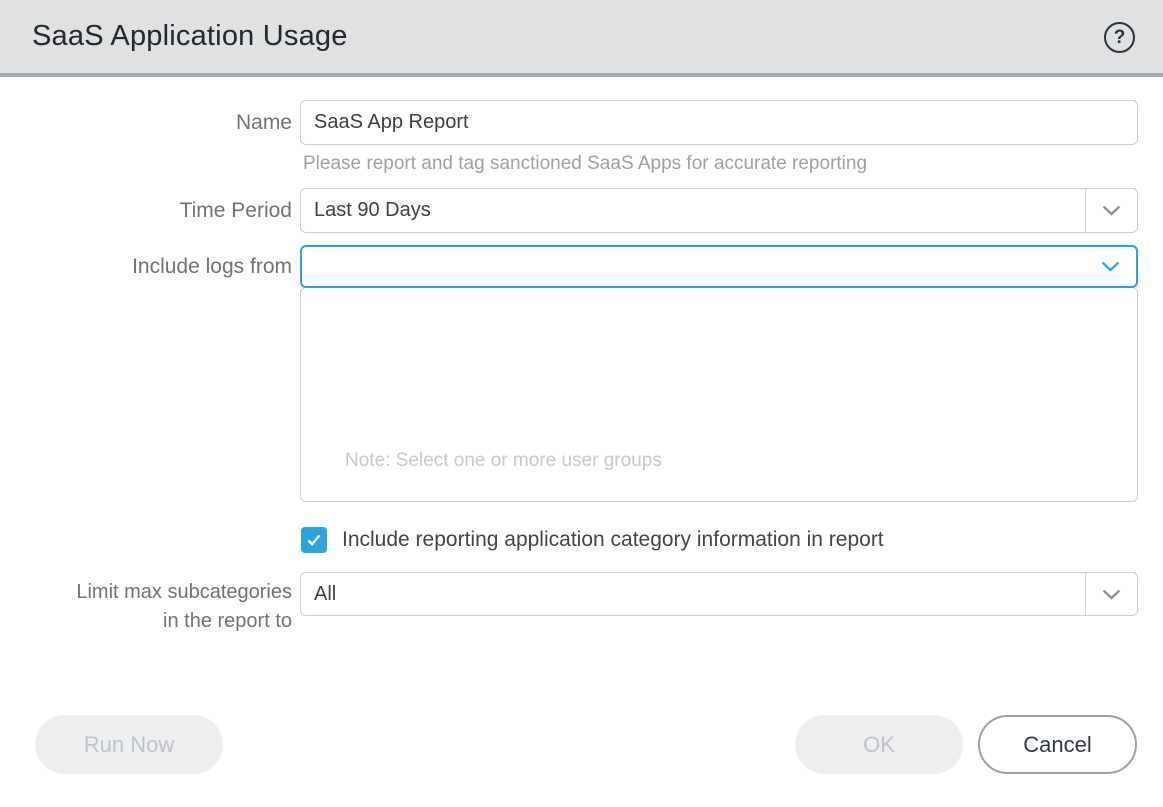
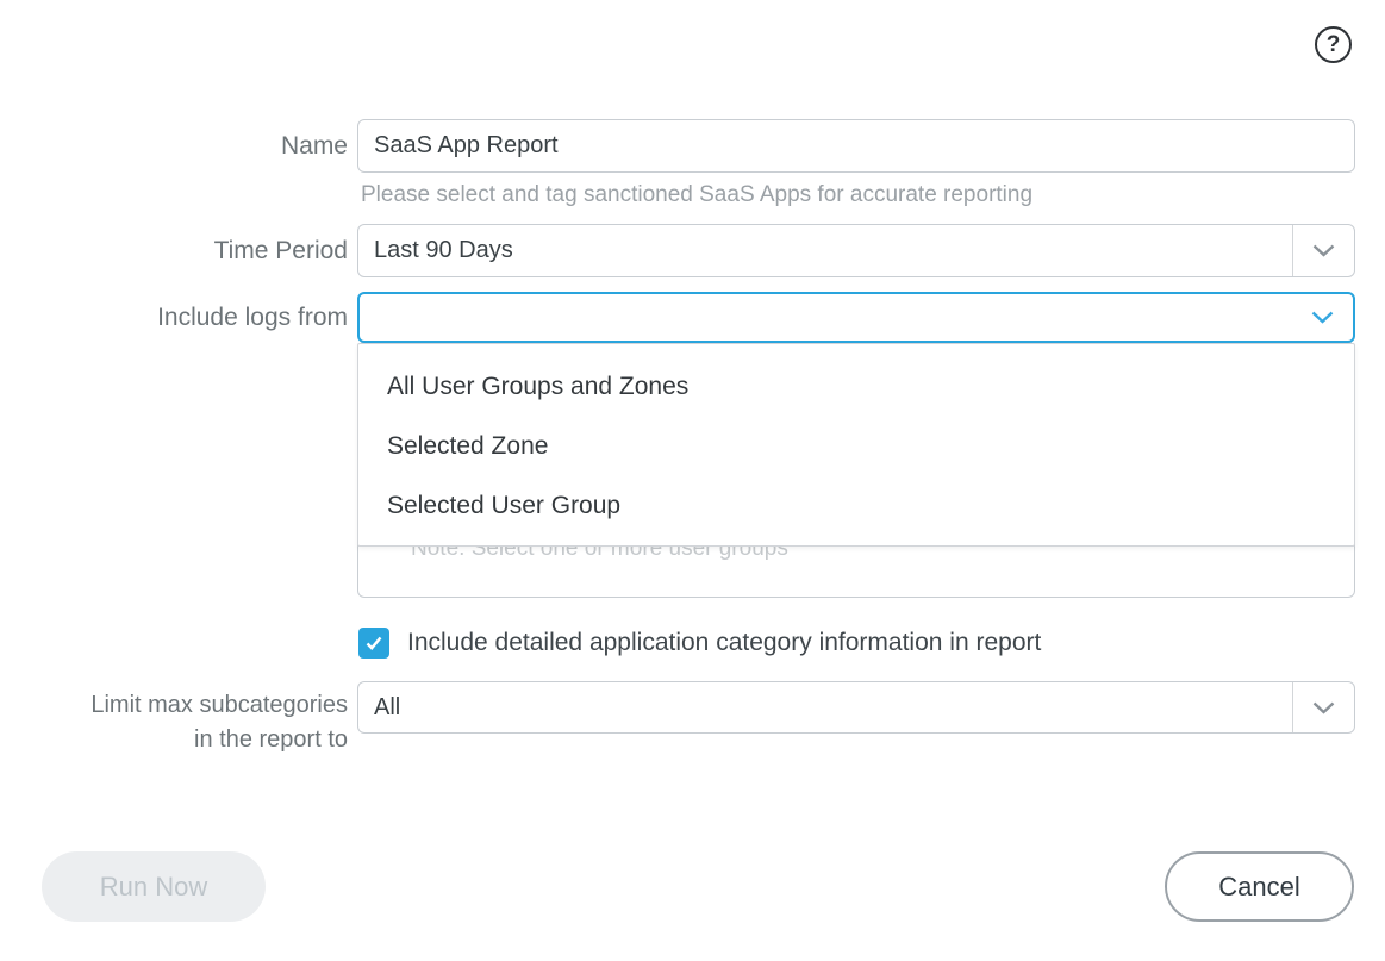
- SaaS Application Usage
  ?
  Name
  SaaS App Report
- Please report and tag sanctioned SaaS Apps for accurate reporting
+ Please select and tag sanctioned SaaS Apps for accurate reporting
  Time Period
  Last 90 Days
  Include logs from
  Note: Select one or more user groups
+ All User Groups and Zones
+ Selected Zone
+ Selected User Group
- Include reporting application category information in report
+ Include detailed application category information in report
  Limit max subcategories
  in the report to
  All
  Run Now
- OK
  Cancel
